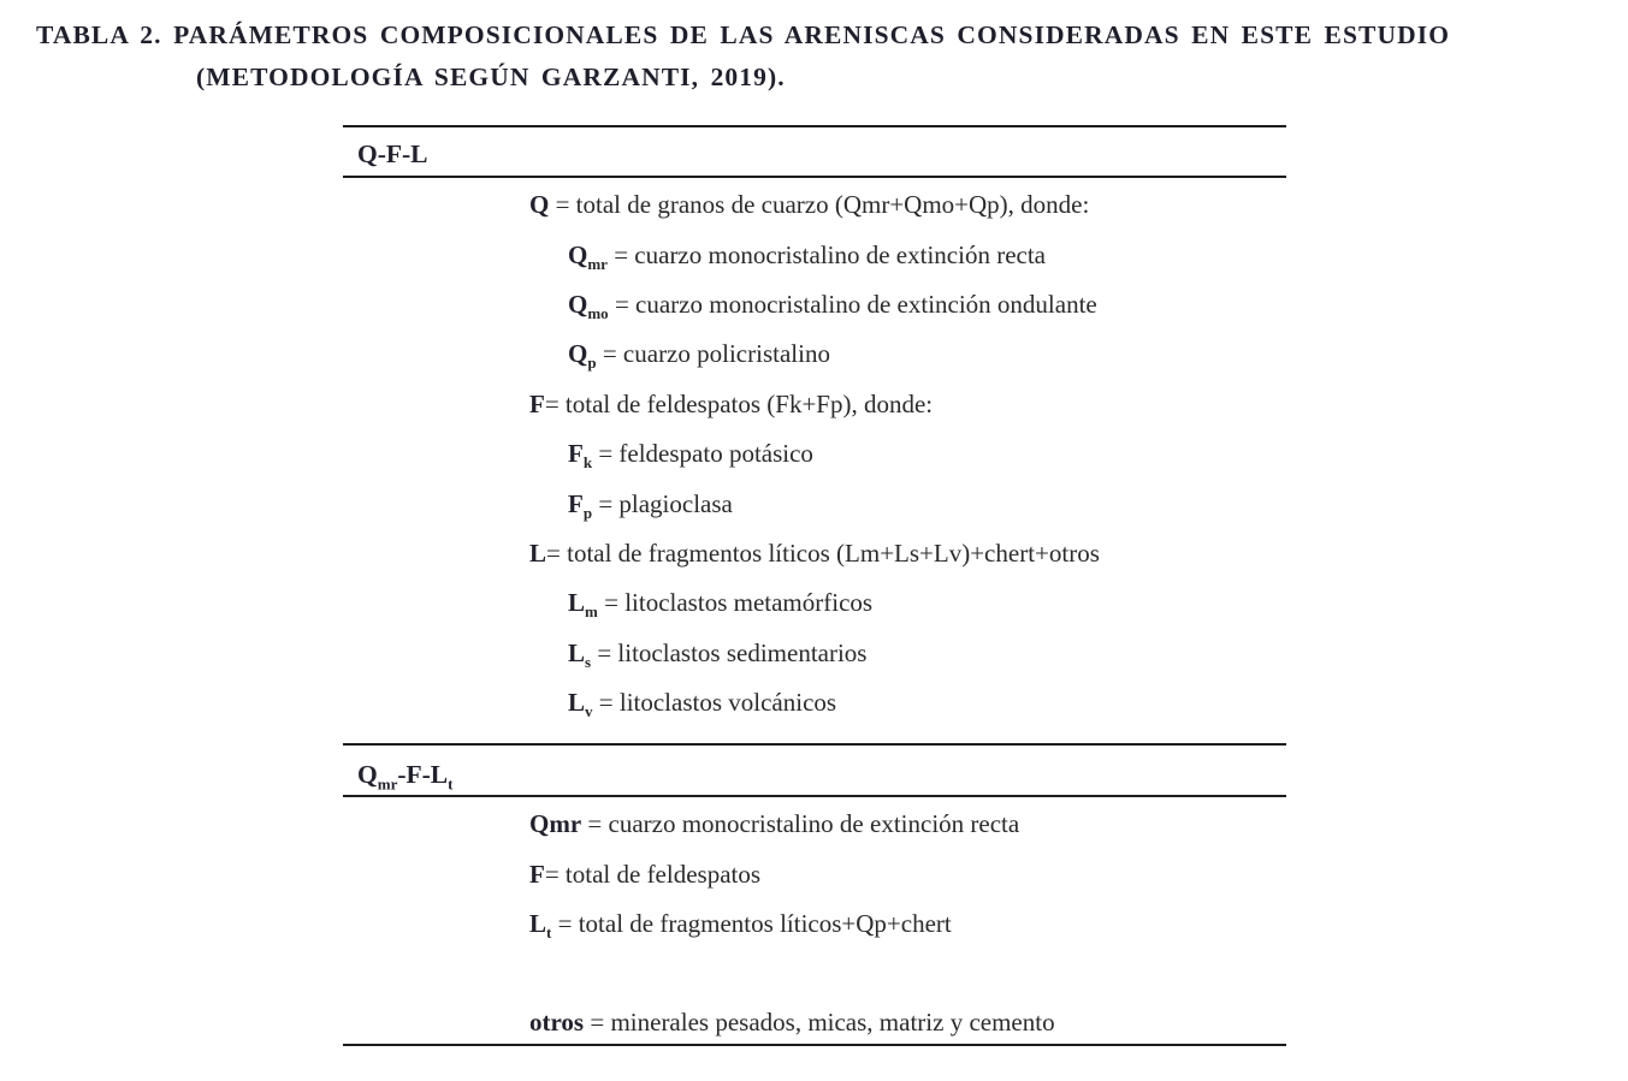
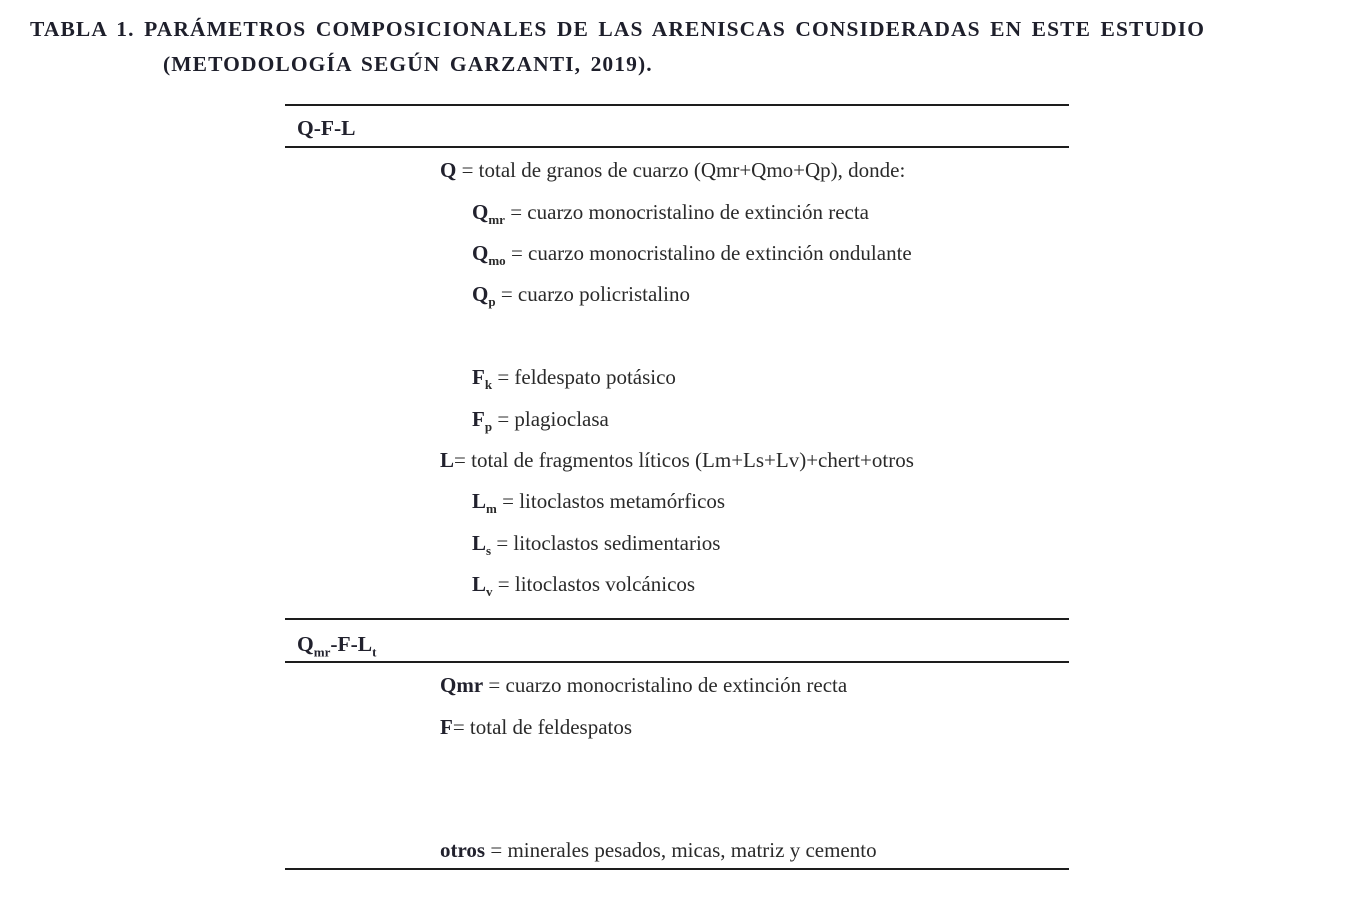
- TABLA 2. PARÁMETROS COMPOSICIONALES DE LAS ARENISCAS CONSIDERADAS EN ESTE ESTUDIO
+ TABLA 1. PARÁMETROS COMPOSICIONALES DE LAS ARENISCAS CONSIDERADAS EN ESTE ESTUDIO
  (METODOLOGÍA SEGÚN GARZANTI, 2019).
  Q-F-L
  Q = total de granos de cuarzo (Qmr+Qmo+Qp), donde:
  Qmr = cuarzo monocristalino de extinción recta
  Qmo = cuarzo monocristalino de extinción ondulante
  Qp = cuarzo policristalino
- F= total de feldespatos (Fk+Fp), donde:
  Fk = feldespato potásico
  Fp = plagioclasa
  L= total de fragmentos líticos (Lm+Ls+Lv)+chert+otros
  Lm = litoclastos metamórficos
  Ls = litoclastos sedimentarios
  Lv = litoclastos volcánicos
  Qmr-F-Lt
  Qmr = cuarzo monocristalino de extinción recta
  F= total de feldespatos
- Lt = total de fragmentos líticos+Qp+chert
  otros = minerales pesados, micas, matriz y cemento
